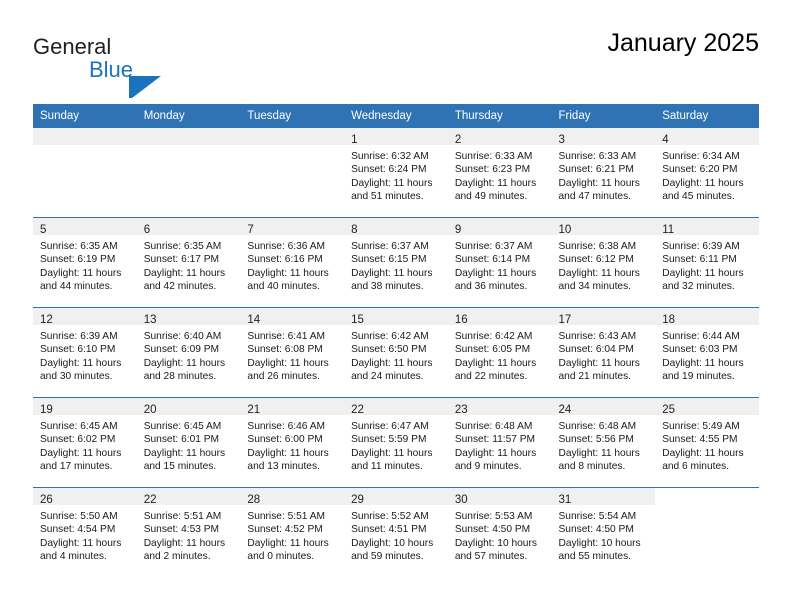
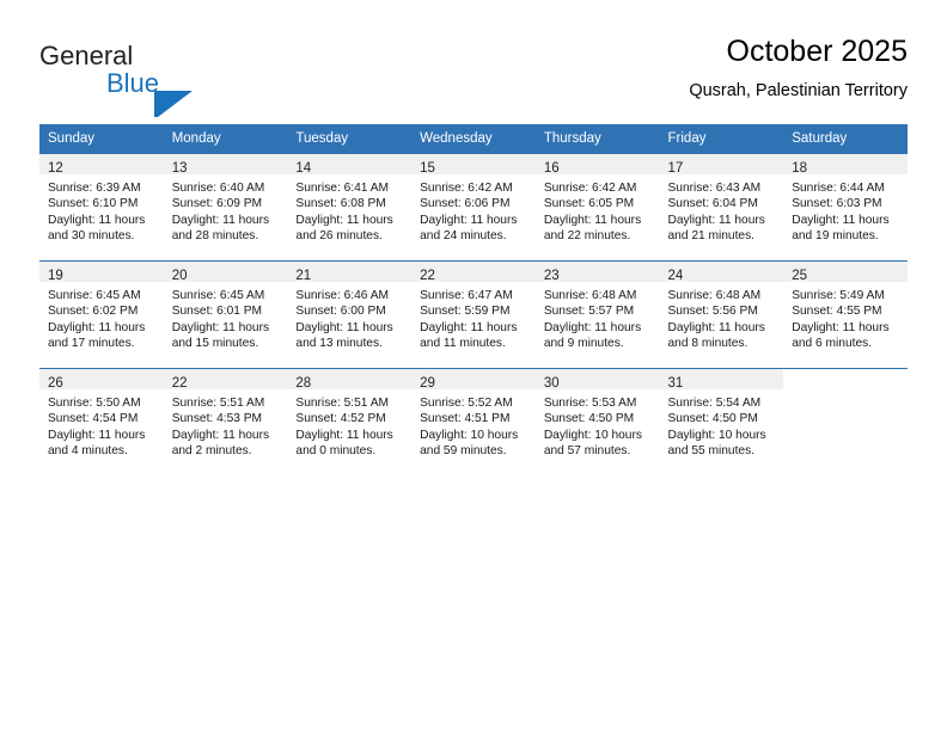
  General
  Blue
- January 2025
+ October 2025
+ Qusrah, Palestinian Territory
  Sunday	Monday	Tuesday	Wednesday	Thursday	Friday	Saturday
- 			1Sunrise: 6:32 AMSunset: 6:24 PMDaylight: 11 hoursand 51 minutes.	2Sunrise: 6:33 AMSunset: 6:23 PMDaylight: 11 hoursand 49 minutes.	3Sunrise: 6:33 AMSunset: 6:21 PMDaylight: 11 hoursand 47 minutes.	4Sunrise: 6:34 AMSunset: 6:20 PMDaylight: 11 hoursand 45 minutes.
- 5Sunrise: 6:35 AMSunset: 6:19 PMDaylight: 11 hoursand 44 minutes.	6Sunrise: 6:35 AMSunset: 6:17 PMDaylight: 11 hoursand 42 minutes.	7Sunrise: 6:36 AMSunset: 6:16 PMDaylight: 11 hoursand 40 minutes.	8Sunrise: 6:37 AMSunset: 6:15 PMDaylight: 11 hoursand 38 minutes.	9Sunrise: 6:37 AMSunset: 6:14 PMDaylight: 11 hoursand 36 minutes.	10Sunrise: 6:38 AMSunset: 6:12 PMDaylight: 11 hoursand 34 minutes.	11Sunrise: 6:39 AMSunset: 6:11 PMDaylight: 11 hoursand 32 minutes.
- 12Sunrise: 6:39 AMSunset: 6:10 PMDaylight: 11 hoursand 30 minutes.	13Sunrise: 6:40 AMSunset: 6:09 PMDaylight: 11 hoursand 28 minutes.	14Sunrise: 6:41 AMSunset: 6:08 PMDaylight: 11 hoursand 26 minutes.	15Sunrise: 6:42 AMSunset: 6:50 PMDaylight: 11 hoursand 24 minutes.	16Sunrise: 6:42 AMSunset: 6:05 PMDaylight: 11 hoursand 22 minutes.	17Sunrise: 6:43 AMSunset: 6:04 PMDaylight: 11 hoursand 21 minutes.	18Sunrise: 6:44 AMSunset: 6:03 PMDaylight: 11 hoursand 19 minutes.
+ 12Sunrise: 6:39 AMSunset: 6:10 PMDaylight: 11 hoursand 30 minutes.	13Sunrise: 6:40 AMSunset: 6:09 PMDaylight: 11 hoursand 28 minutes.	14Sunrise: 6:41 AMSunset: 6:08 PMDaylight: 11 hoursand 26 minutes.	15Sunrise: 6:42 AMSunset: 6:06 PMDaylight: 11 hoursand 24 minutes.	16Sunrise: 6:42 AMSunset: 6:05 PMDaylight: 11 hoursand 22 minutes.	17Sunrise: 6:43 AMSunset: 6:04 PMDaylight: 11 hoursand 21 minutes.	18Sunrise: 6:44 AMSunset: 6:03 PMDaylight: 11 hoursand 19 minutes.
- 19Sunrise: 6:45 AMSunset: 6:02 PMDaylight: 11 hoursand 17 minutes.	20Sunrise: 6:45 AMSunset: 6:01 PMDaylight: 11 hoursand 15 minutes.	21Sunrise: 6:46 AMSunset: 6:00 PMDaylight: 11 hoursand 13 minutes.	22Sunrise: 6:47 AMSunset: 5:59 PMDaylight: 11 hoursand 11 minutes.	23Sunrise: 6:48 AMSunset: 11:57 PMDaylight: 11 hoursand 9 minutes.	24Sunrise: 6:48 AMSunset: 5:56 PMDaylight: 11 hoursand 8 minutes.	25Sunrise: 5:49 AMSunset: 4:55 PMDaylight: 11 hoursand 6 minutes.
+ 19Sunrise: 6:45 AMSunset: 6:02 PMDaylight: 11 hoursand 17 minutes.	20Sunrise: 6:45 AMSunset: 6:01 PMDaylight: 11 hoursand 15 minutes.	21Sunrise: 6:46 AMSunset: 6:00 PMDaylight: 11 hoursand 13 minutes.	22Sunrise: 6:47 AMSunset: 5:59 PMDaylight: 11 hoursand 11 minutes.	23Sunrise: 6:48 AMSunset: 5:57 PMDaylight: 11 hoursand 9 minutes.	24Sunrise: 6:48 AMSunset: 5:56 PMDaylight: 11 hoursand 8 minutes.	25Sunrise: 5:49 AMSunset: 4:55 PMDaylight: 11 hoursand 6 minutes.
  26Sunrise: 5:50 AMSunset: 4:54 PMDaylight: 11 hoursand 4 minutes.	22Sunrise: 5:51 AMSunset: 4:53 PMDaylight: 11 hoursand 2 minutes.	28Sunrise: 5:51 AMSunset: 4:52 PMDaylight: 11 hoursand 0 minutes.	29Sunrise: 5:52 AMSunset: 4:51 PMDaylight: 10 hoursand 59 minutes.	30Sunrise: 5:53 AMSunset: 4:50 PMDaylight: 10 hoursand 57 minutes.	31Sunrise: 5:54 AMSunset: 4:50 PMDaylight: 10 hoursand 55 minutes.
